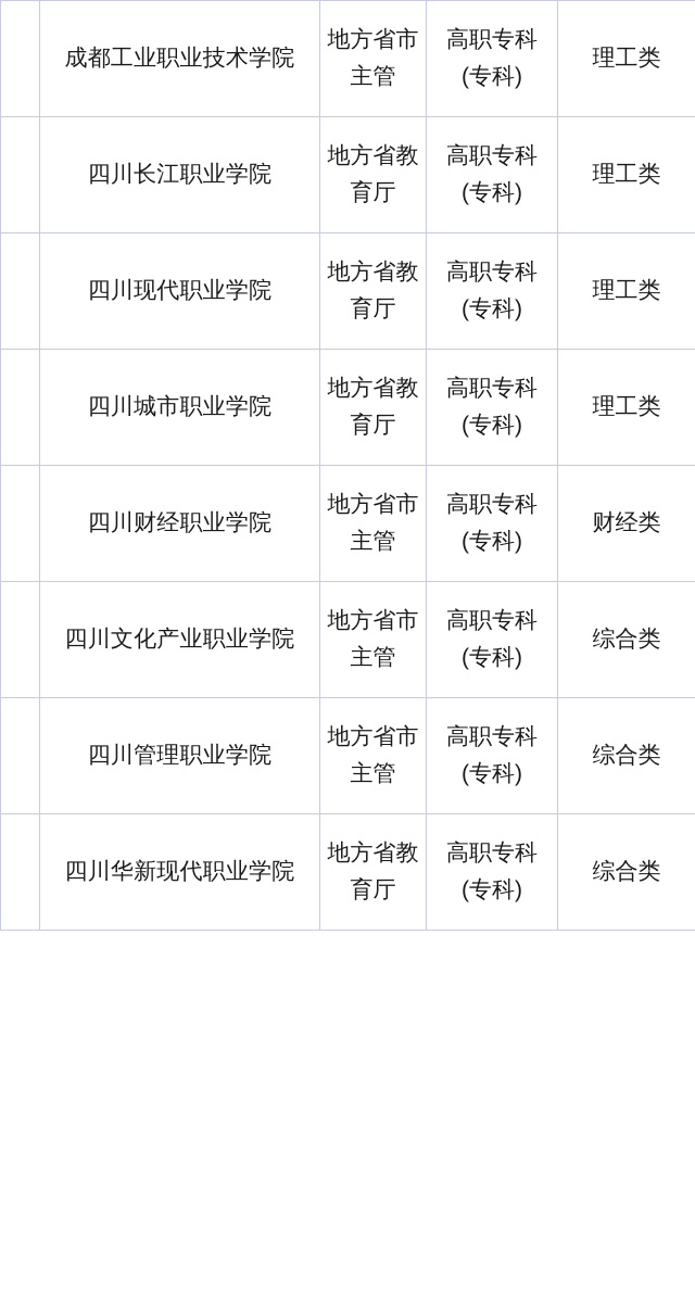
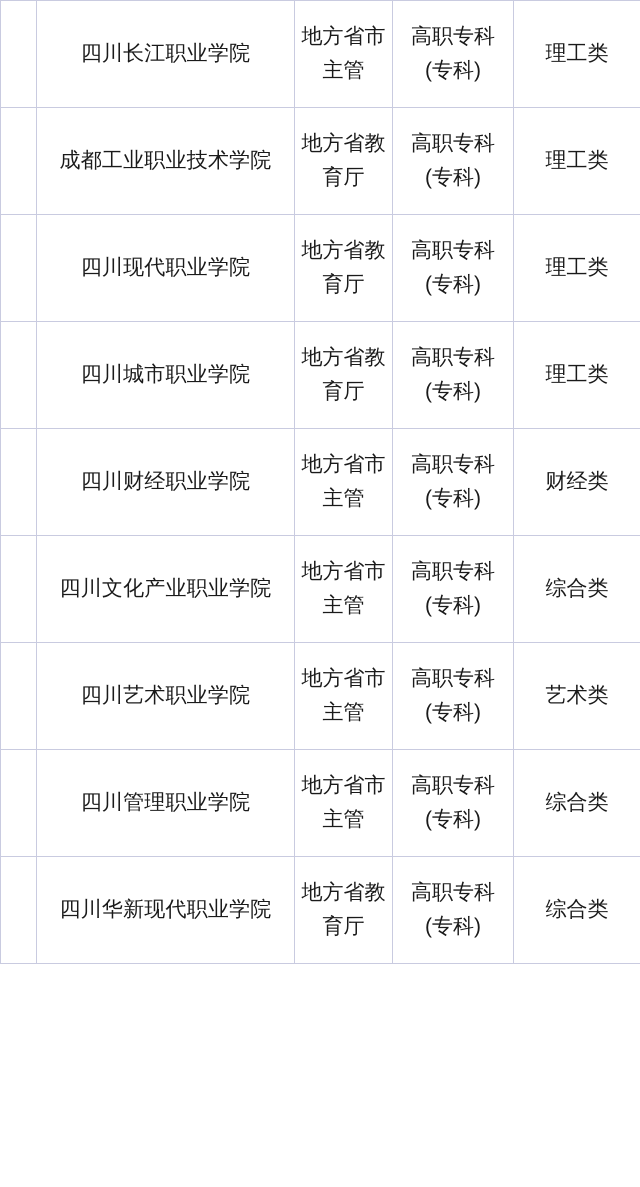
- 	成都工业职业技术学院	地方省市主管	高职专科(专科)	理工类
+ 	四川长江职业学院	地方省市主管	高职专科(专科)	理工类
- 	四川长江职业学院	地方省教育厅	高职专科(专科)	理工类
+ 	成都工业职业技术学院	地方省教育厅	高职专科(专科)	理工类
  	四川现代职业学院	地方省教育厅	高职专科(专科)	理工类
  	四川城市职业学院	地方省教育厅	高职专科(专科)	理工类
  	四川财经职业学院	地方省市主管	高职专科(专科)	财经类
  	四川文化产业职业学院	地方省市主管	高职专科(专科)	综合类
+ 	四川艺术职业学院	地方省市主管	高职专科(专科)	艺术类
  	四川管理职业学院	地方省市主管	高职专科(专科)	综合类
  	四川华新现代职业学院	地方省教育厅	高职专科(专科)	综合类
